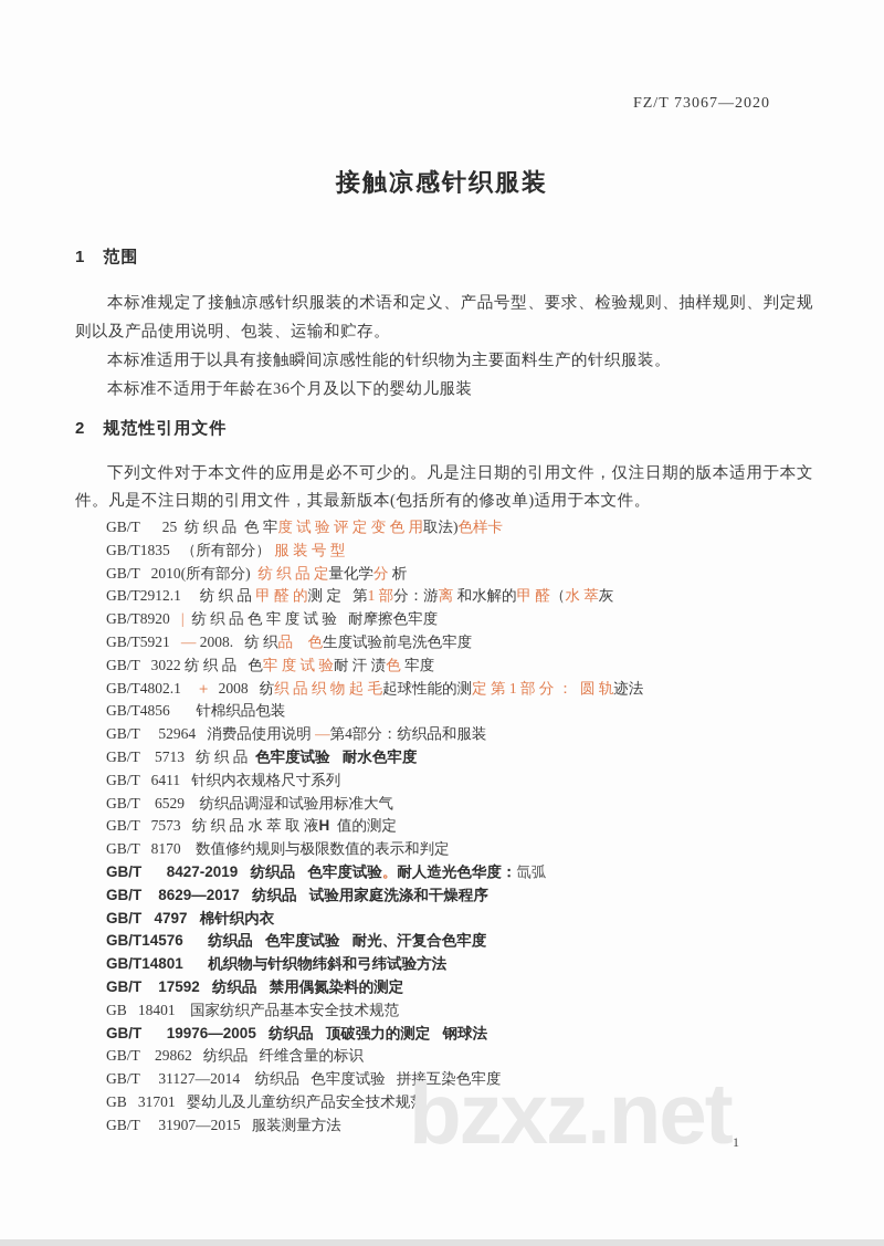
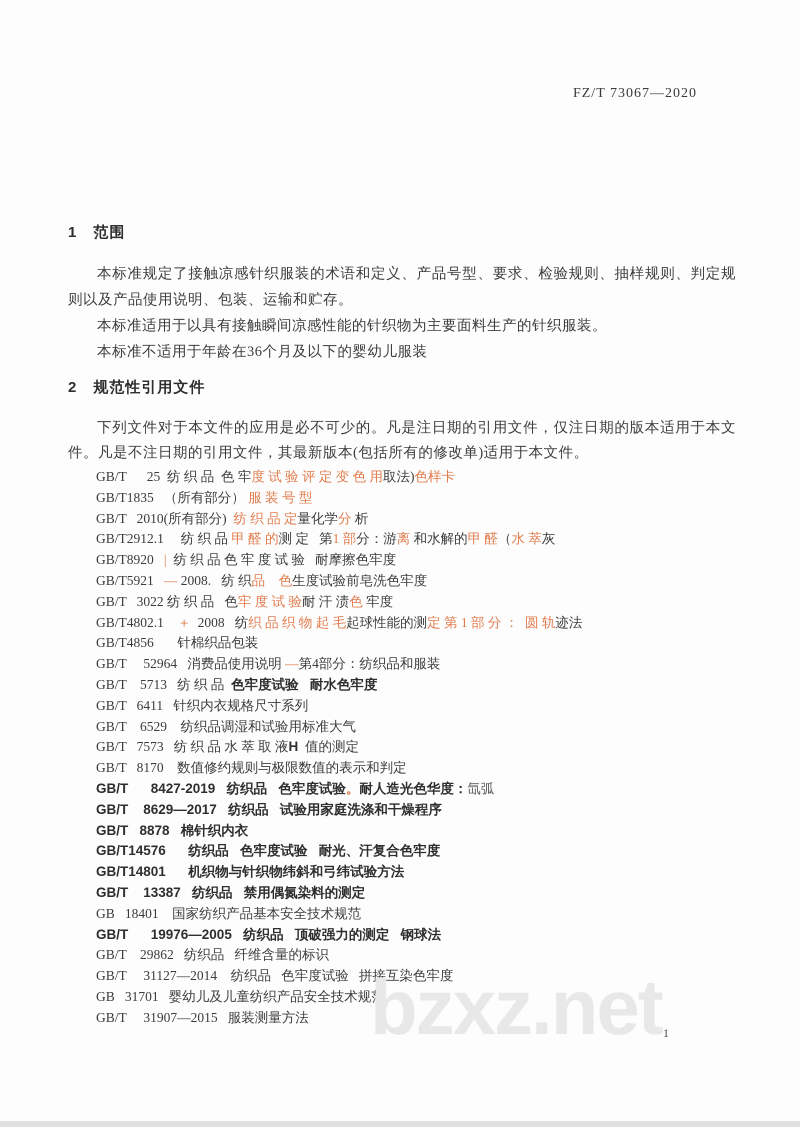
  FZ/T 73067—2020
- 接触凉感针织服装
  1 范围
  本标准规定了接触凉感针织服装的术语和定义、产品号型、要求、检验规则、抽样规则、判定规则以及产品使用说明、包装、运输和贮存。
  本标准适用于以具有接触瞬间凉感性能的针织物为主要面料生产的针织服装。
  本标准不适用于年龄在36个月及以下的婴幼儿服装
  2 规范性引用文件
  下列文件对于本文件的应用是必不可少的。凡是注日期的引用文件，仅注日期的版本适用于本文件。凡是不注日期的引用文件，其最新版本(包括所有的修改单)适用于本文件。
  GB/T 25 纺 织 品 色 牢度 试 验 评 定 变 色 用取法)色样卡
  GB/T1835 （所有部分） 服 装 号 型
  GB/T 2010(所有部分) 纺 织 品 定量化学分 析
  GB/T2912.1 纺 织 品 甲 醛 的测 定 第1 部分：游离 和水解的甲 醛（水 萃灰
  GB/T8920 | 纺 织 品 色 牢 度 试 验 耐摩擦色牢度
  GB/T5921 — 2008. 纺 织品 色生度试验前皂洗色牢度
  GB/T 3022 纺 织 品 色牢 度 试 验耐 汗 渍色 牢度
  GB/T4802.1 ＋ 2008 纺织 品 织 物 起 毛起球性能的测定 第 1 部 分 ： 圆 轨迹法
  GB/T4856 针棉织品包装
  GB/T 52964 消费品使用说明 —第4部分：纺织品和服装
  GB/T 5713 纺 织 品 色牢度试验 耐水色牢度
  GB/T 6411 针织内衣规格尺寸系列
  GB/T 6529 纺织品调湿和试验用标准大气
  GB/T 7573 纺 织 品 水 萃 取 液H 值的测定
  GB/T 8170 数值修约规则与极限数值的表示和判定
  GB/T 8427-2019 纺织品 色牢度试验。耐人造光色华度：氙弧
  GB/T 8629—2017 纺织品 试验用家庭洗涤和干燥程序
- GB/T 4797 棉针织内衣
+ GB/T 8878 棉针织内衣
  GB/T14576 纺织品 色牢度试验 耐光、汗复合色牢度
  GB/T14801 机织物与针织物纬斜和弓纬试验方法
- GB/T 17592 纺织品 禁用偶氮染料的测定
+ GB/T 13387 纺织品 禁用偶氮染料的测定
  GB 18401 国家纺织产品基本安全技术规范
  GB/T 19976—2005 纺织品 顶破强力的测定 钢球法
  GB/T 29862 纺织品 纤维含量的标识
  GB/T 31127—2014 纺织品 色牢度试验 拼接互染色牢度
  GB 31701 婴幼儿及儿童纺织产品安全技术规范
  GB/T 31907—2015 服装测量方法
  bzxz.net
  1
